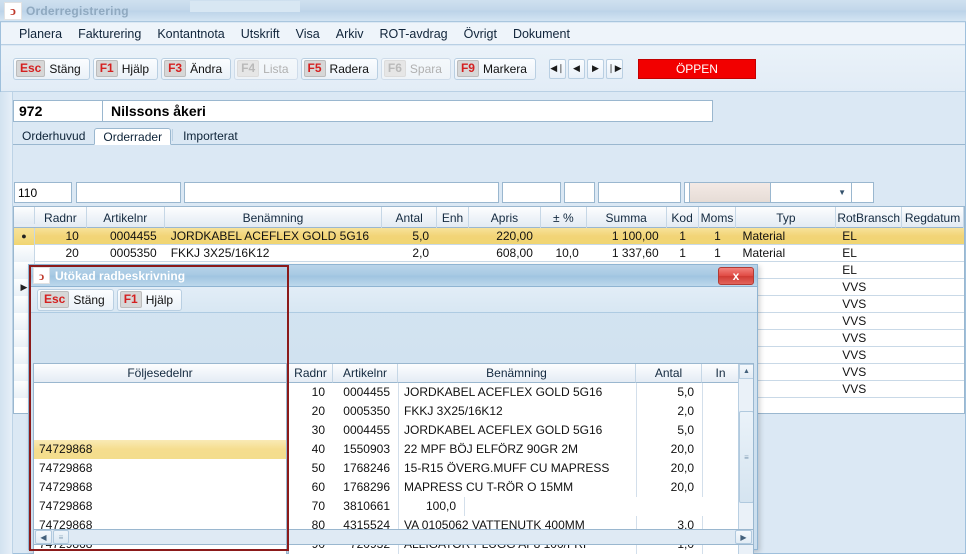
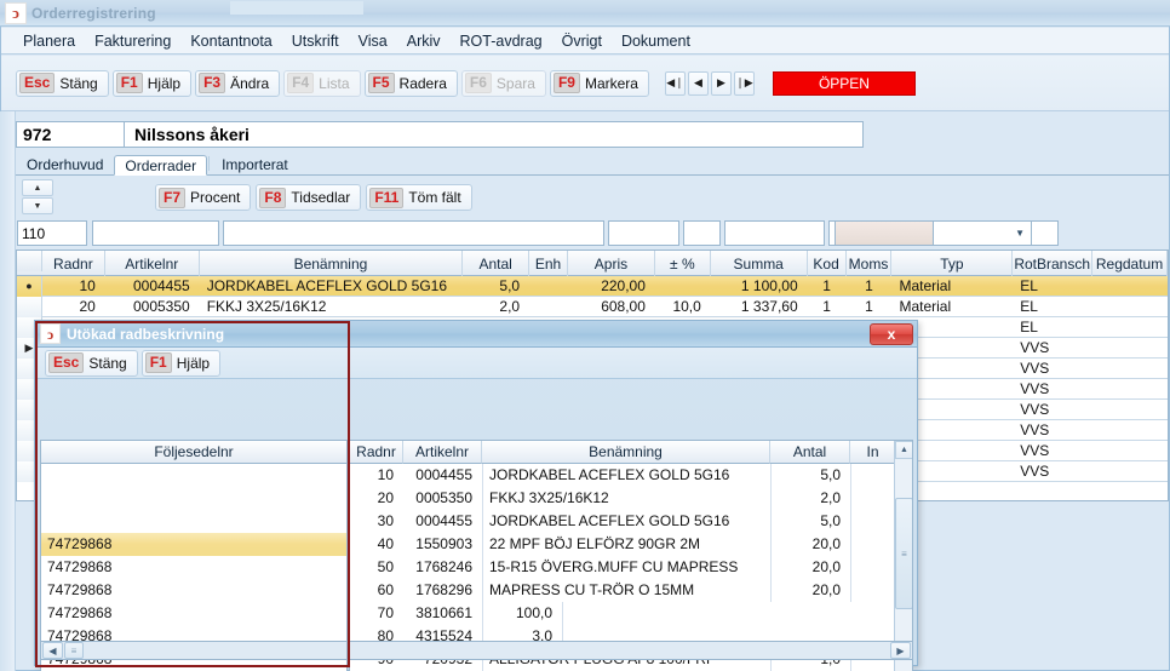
  ↄ
  Orderregistrering
  Planera
  Fakturering
  Kontantnota
  Utskrift
  Visa
  Arkiv
  ROT-avdrag
  Övrigt
  Dokument
  Esc
  Stäng
  F1
  Hjälp
  F3
  Ändra
  F4
  Lista
  F5
  Radera
  F6
  Spara
  F9
  Markera
  ◀❘
  ◀
  ▶
  ❘▶
  ÖPPEN
  972
  Nilssons åkeri
  Orderhuvud
  Orderrader
  Importerat
+ F7
+ Procent
+ F8
+ Tidsedlar
+ F11
+ Töm fält
  110
  ▼
  Radnr
  Artikelnr
  Benämning
  Antal
  Enh
  Apris
  ± %
  Summa
  Kod
  Moms
  Typ
  RotBransch
  Regdatum
  ●
  10
  0004455
  JORDKABEL ACEFLEX GOLD 5G16
  5,0
  220,00
  1 100,00
  1
  1
  Material
  EL
  20
  0005350
  FKKJ 3X25/16K12
  2,0
  608,00
  10,0
  1 337,60
  1
  1
  Material
  EL
  EL
  ▶
  VVS
  VVS
  VVS
  VVS
  VVS
  VVS
  VVS
  ↄ
  Utökad radbeskrivning
  x
  Esc
  Stäng
  F1
  Hjälp
  Följesedelnr
  74729868
  74729868
  74729868
  74729868
  74729868
  Radnr
  Artikelnr
  Benämning
  Antal
  In
  10
  0004455
  JORDKABEL ACEFLEX GOLD 5G16
  5,0
  20
  0005350
  FKKJ 3X25/16K12
  2,0
  30
  0004455
  JORDKABEL ACEFLEX GOLD 5G16
  5,0
  40
  1550903
  22 MPF BÖJ ELFÖRZ 90GR 2M
  20,0
  50
  1768246
  15-R15 ÖVERG.MUFF CU MAPRESS
  20,0
  60
  1768296
  MAPRESS CU T-RÖR O 15MM
  20,0
  70
  3810661
  100,0
  80
  4315524
- VA 0105062 VATTENUTK 400MM
  3,0
  ≡
  ◀
  ≡
  ▶
